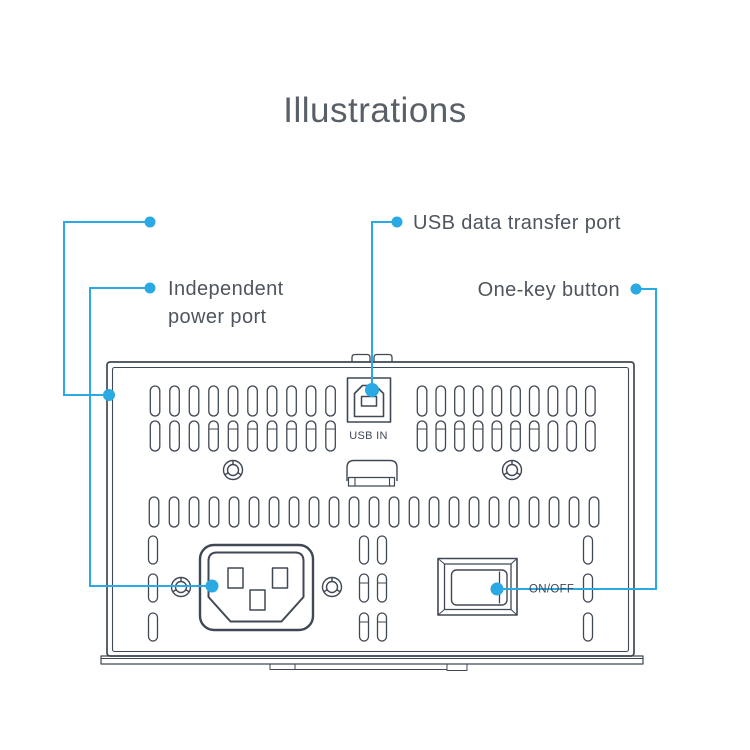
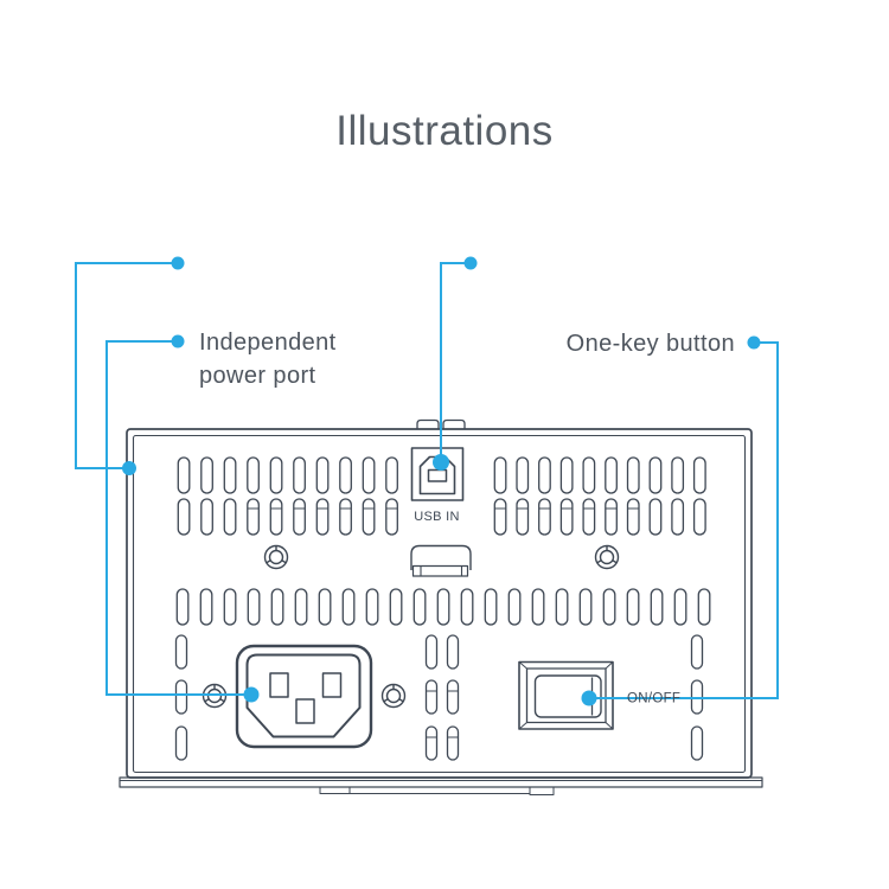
  Illustrations
- USB data transfer port
  Independent
  power port
  One-key button
  USB IN
  ON/OFF
